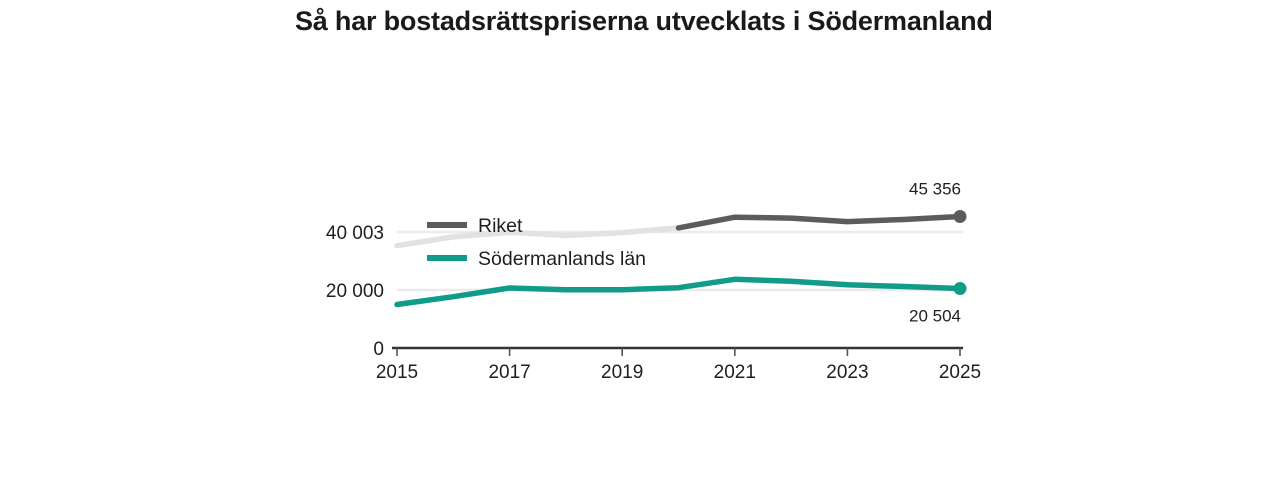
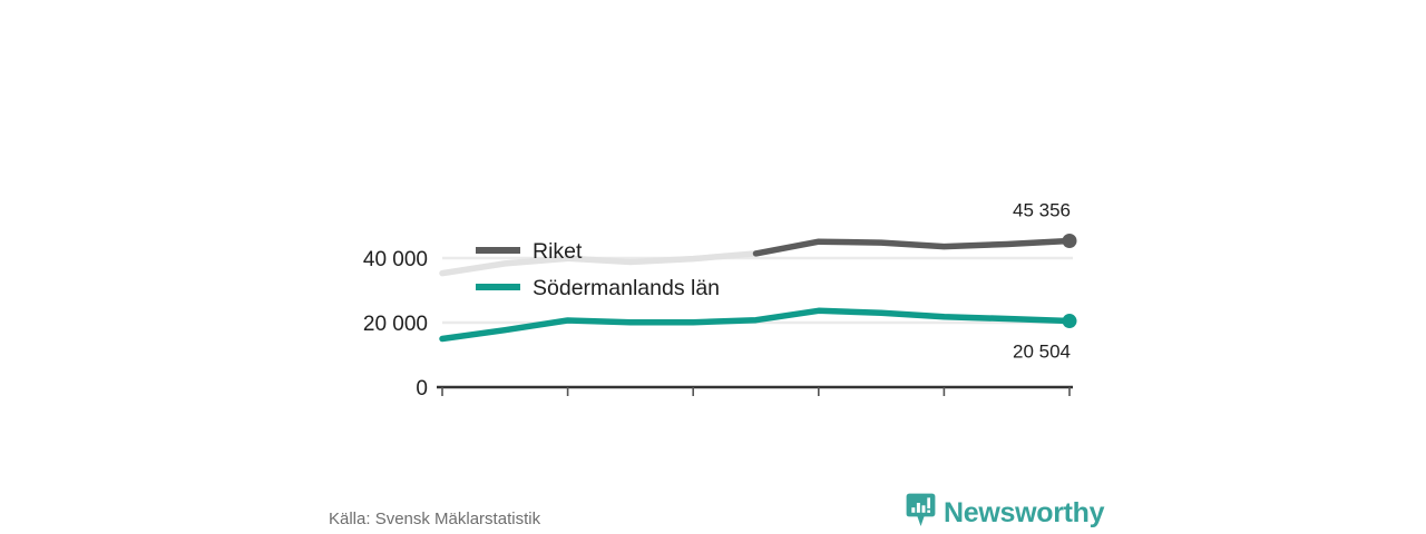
- Så har bostadsrättspriserna utvecklats i Södermanland
  0
  20 000
- 40 003
+ 40 000
- 2015
- 2017
- 2019
- 2021
- 2023
- 2025
  45 356
  20 504
  Riket
  Södermanlands län
+ Källa: Svensk Mäklarstatistik
+ Newsworthy
